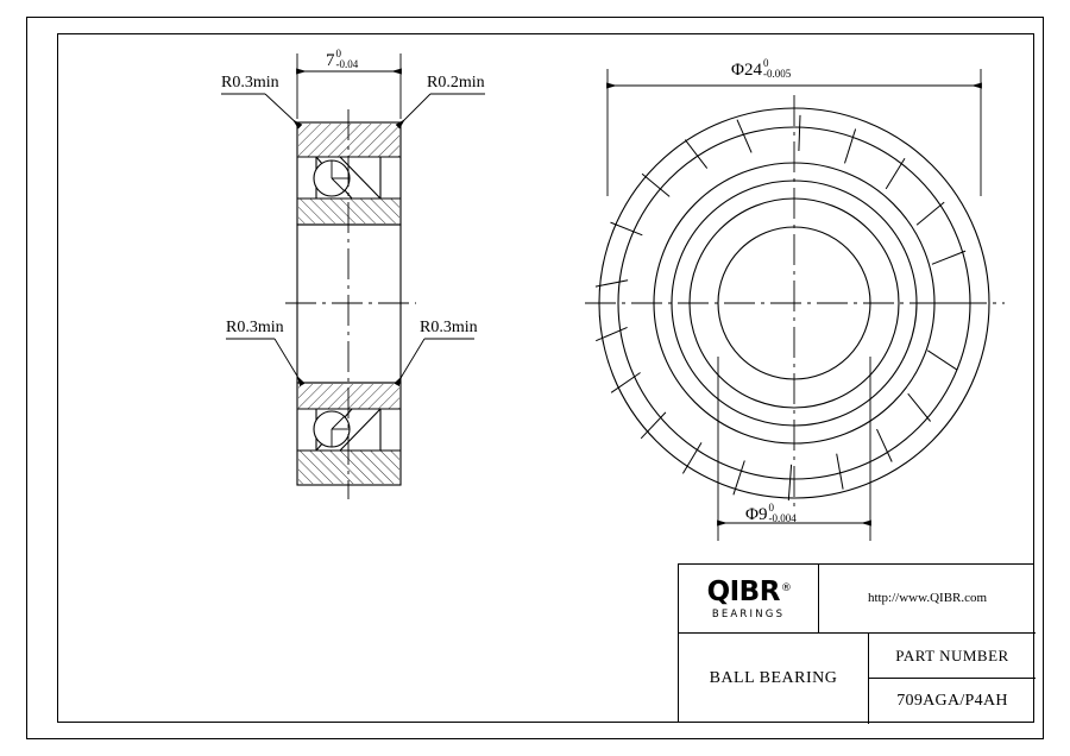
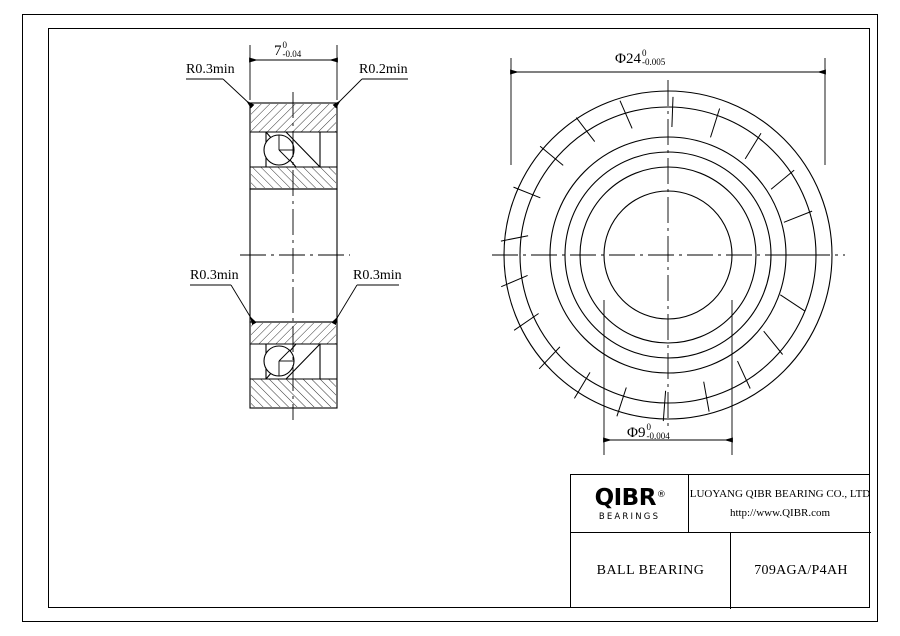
  R0.3min
  R0.2min
  R0.3min
  R0.3min
  7
  0
  -0.04
  Φ24
  0
  -0.005
  Φ9
  0
  -0.004
  QIBR®
  BEARINGS
+ LUOYANG QIBR BEARING CO., LTD
  http://www.QIBR.com
  BALL BEARING
- PART NUMBER
  709AGA/P4AH
